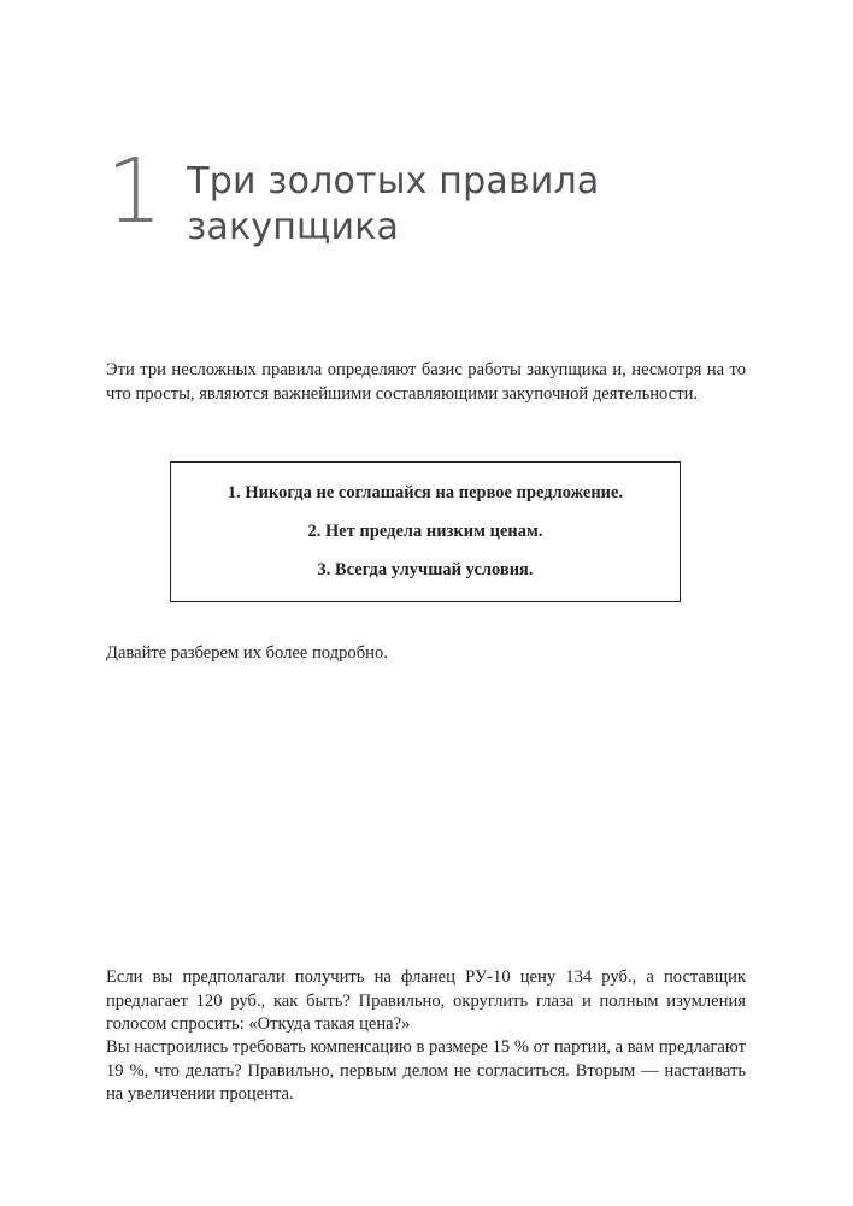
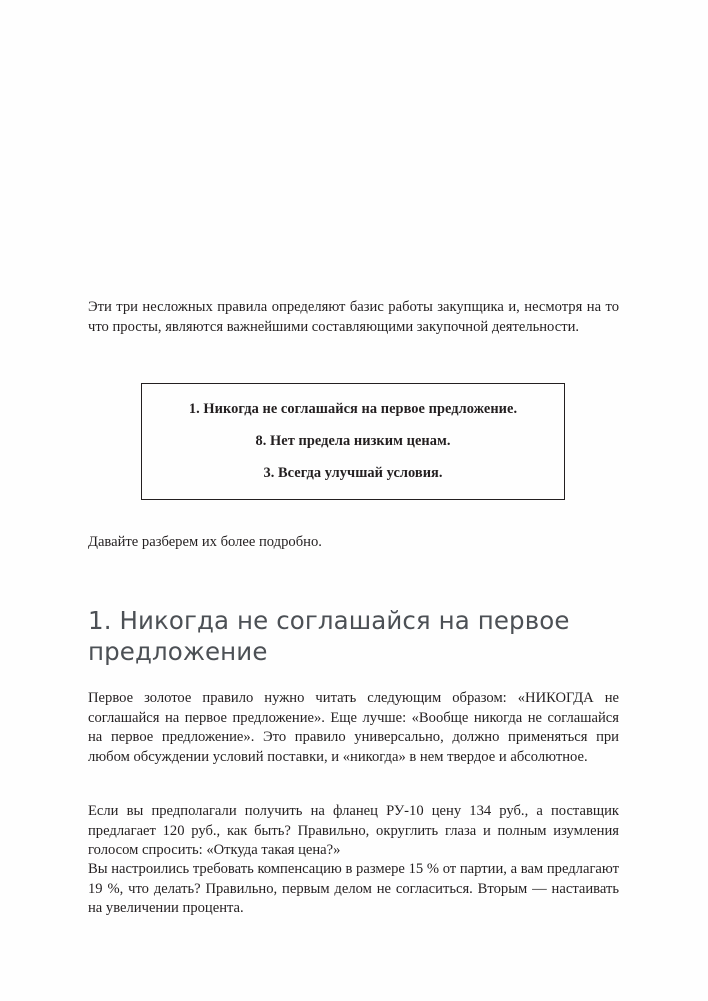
- 1
- Три золотых правила закупщика
  Эти три несложных правила определяют базис работы закупщика и, несмотря на то что просты, являются важнейшими составляющими закупочной деятельности.
  1. Никогда не соглашайся на первое предложение.
- 2. Нет предела низким ценам.
+ 8. Нет предела низким ценам.
  3. Всегда улучшай условия.
  Давайте разберем их более подробно.
+ 1. Никогда не соглашайся на первое предложение
+ Первое золотое правило нужно читать следующим образом: «НИКОГДА не соглашайся на первое предложение». Еще лучше: «Вообще никогда не соглашайся на первое предложение». Это правило универсально, должно применяться при любом обсуждении условий поставки, и «никогда» в нем твердое и абсолютное.
  Если вы предполагали получить на фланец РУ-10 цену 134 руб., а поставщик предлагает 120 руб., как быть? Правильно, округлить глаза и полным изумления голосом спросить: «Откуда такая цена?»
  Вы настроились требовать компенсацию в размере 15 % от партии, а вам предлагают 19 %, что делать? Правильно, первым делом не согласиться. Вторым — настаивать на увеличении процента.
